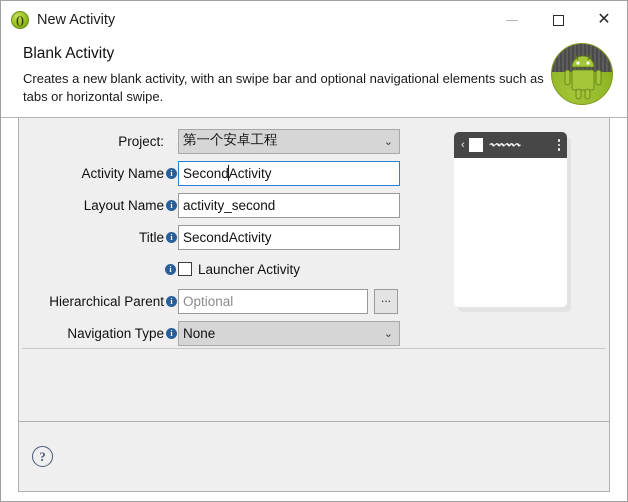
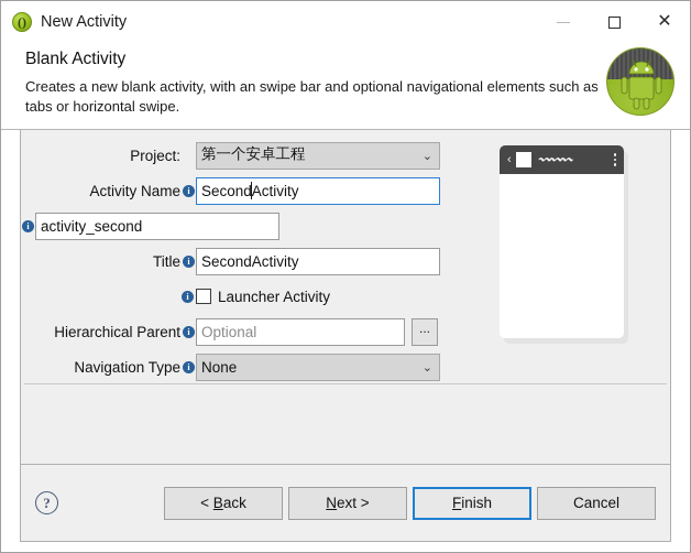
  ()
  New Activity
  ✕
  Blank Activity
  Creates a new blank activity, with an swipe bar and optional navigational elements such as tabs or horizontal swipe.
  Project:
  第一个安卓工程
  ⌄
  Activity Name
  i
  Second
  Activity
- Layout Name
  i
  activity_second
  Title
  i
  SecondActivity
  i
  Launcher Activity
  Hierarchical Parent
  i
  Optional
  ...
  Navigation Type
  i
  None
  ⌄
  ‹
  〰〰〰
  ?
+ < Back
+ Next >
+ Finish
+ Cancel
